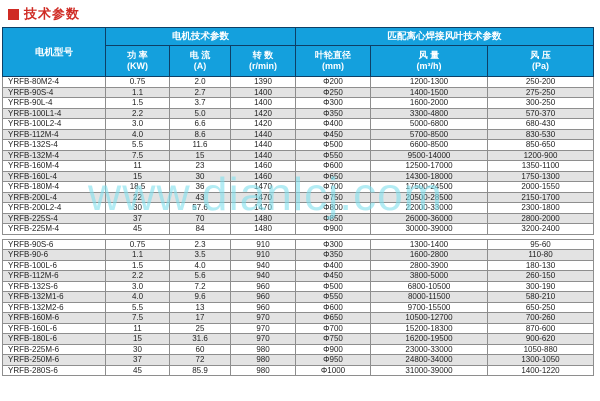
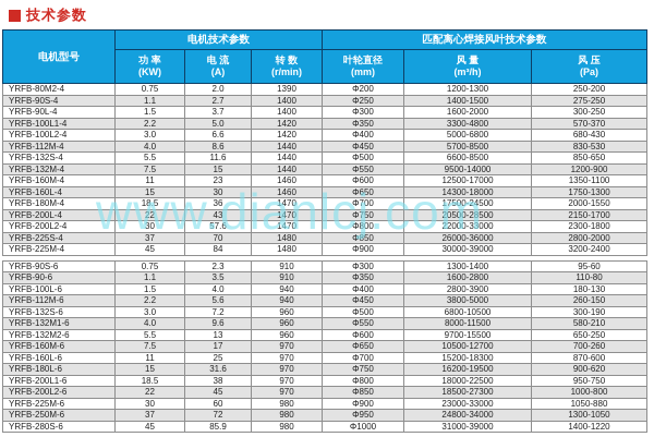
  技术参数
  电机型号	电机技术参数	匹配离心焊接风叶技术参数
  功 率(KW)	电 流(A)	转 数(r/min)	叶轮直径(mm)	风 量(m³/h)	风 压(Pa)
  YRFB-80M2-4	0.75	2.0	1390	Φ200	1200-1300	250-200
  YRFB-90S-4	1.1	2.7	1400	Φ250	1400-1500	275-250
  YRFB-90L-4	1.5	3.7	1400	Φ300	1600-2000	300-250
  YRFB-100L1-4	2.2	5.0	1420	Φ350	3300-4800	570-370
  YRFB-100L2-4	3.0	6.6	1420	Φ400	5000-6800	680-430
  YRFB-112M-4	4.0	8.6	1440	Φ450	5700-8500	830-530
  YRFB-132S-4	5.5	11.6	1440	Φ500	6600-8500	850-650
  YRFB-132M-4	7.5	15	1440	Φ550	9500-14000	1200-900
  YRFB-160M-4	11	23	1460	Φ600	12500-17000	1350-1100
  YRFB-160L-4	15	30	1460	Φ650	14300-18000	1750-1300
  YRFB-180M-4	18.5	36	1470	Φ700	17500-24500	2000-1550
  YRFB-200L-4	22	43	1470	Φ750	20500-28500	2150-1700
  YRFB-200L2-4	30	57.6	1470	Φ800	22000-33000	2300-1800
  YRFB-225S-4	37	70	1480	Φ850	26000-36000	2800-2000
  YRFB-225M-4	45	84	1480	Φ900	30000-39000	3200-2400
  YRFB-90S-6	0.75	2.3	910	Φ300	1300-1400	95-60
  YRFB-90-6	1.1	3.5	910	Φ350	1600-2800	110-80
  YRFB-100L-6	1.5	4.0	940	Φ400	2800-3900	180-130
  YRFB-112M-6	2.2	5.6	940	Φ450	3800-5000	260-150
  YRFB-132S-6	3.0	7.2	960	Φ500	6800-10500	300-190
  YRFB-132M1-6	4.0	9.6	960	Φ550	8000-11500	580-210
  YRFB-132M2-6	5.5	13	960	Φ600	9700-15500	650-250
  YRFB-160M-6	7.5	17	970	Φ650	10500-12700	700-260
  YRFB-160L-6	11	25	970	Φ700	15200-18300	870-600
  YRFB-180L-6	15	31.6	970	Φ750	16200-19500	900-620
+ YRFB-200L1-6	18.5	38	970	Φ800	18000-22500	950-750
+ YRFB-200L2-6	22	45	970	Φ850	18500-27300	1000-800
  YRFB-225M-6	30	60	980	Φ900	23000-33000	1050-880
  YRFB-250M-6	37	72	980	Φ950	24800-34000	1300-1050
  YRFB-280S-6	45	85.9	980	Φ1000	31000-39000	1400-1220
  www.dianlcj.com
